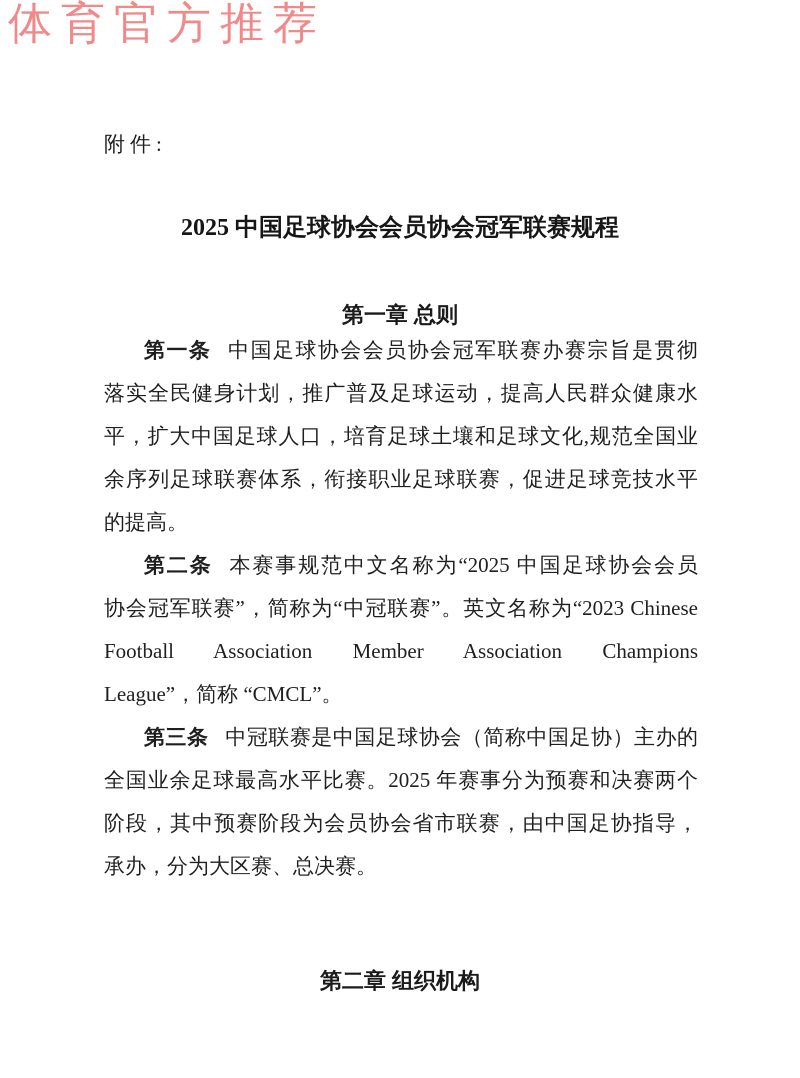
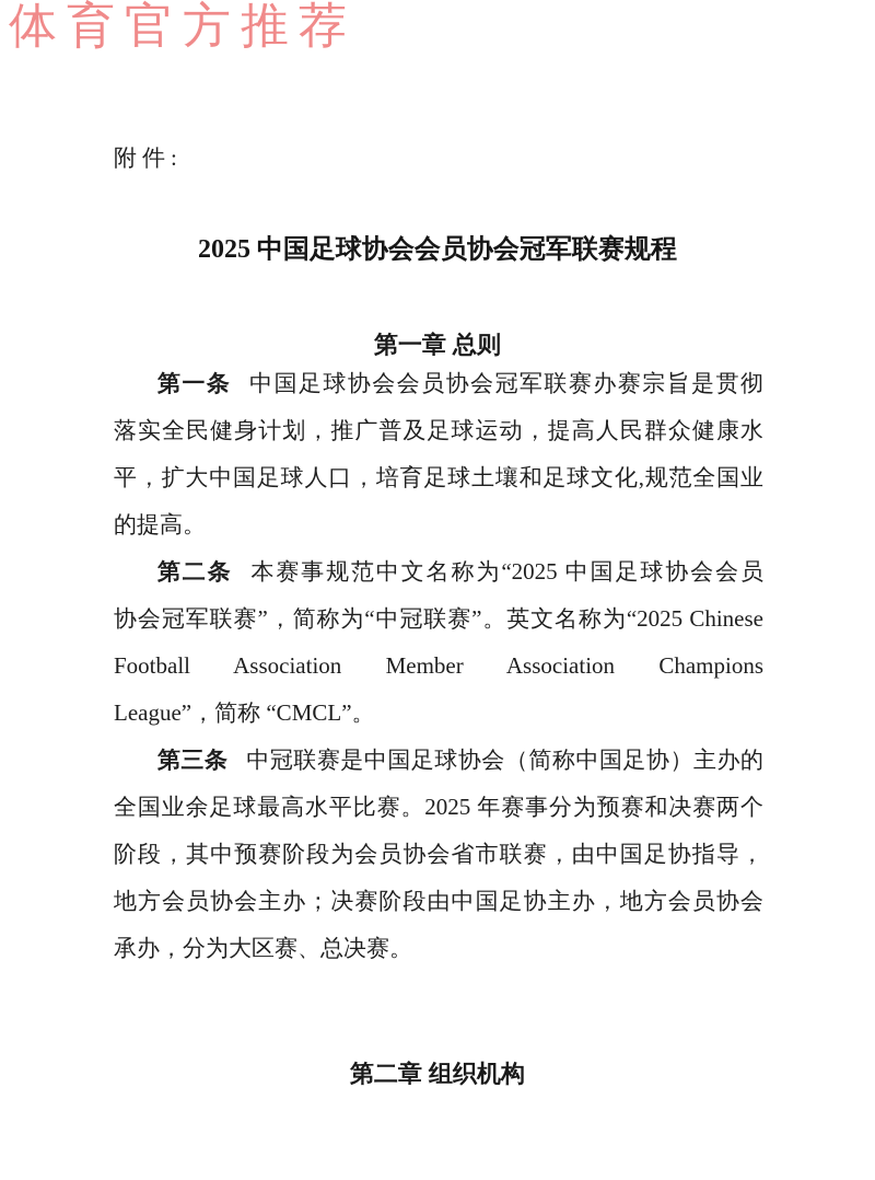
  体育官方推荐
  附件:
  2025 中国足球协会会员协会冠军联赛规程
  第一章 总则
  第一条 中国足球协会会员协会冠军联赛办赛宗旨是贯彻
  落实全民健身计划，推广普及足球运动，提高人民群众健康水
  平，扩大中国足球人口，培育足球土壤和足球文化,规范全国业
- 余序列足球联赛体系，衔接职业足球联赛，促进足球竞技水平
  的提高。
  第二条 本赛事规范中文名称为“2025 中国足球协会会员
- 协会冠军联赛”，简称为“中冠联赛”。英文名称为“2023 Chinese
+ 协会冠军联赛”，简称为“中冠联赛”。英文名称为“2025 Chinese
  Football Association Member Association Champions
  League”，简称 “CMCL”。
  第三条 中冠联赛是中国足球协会（简称中国足协）主办的
  全国业余足球最高水平比赛。2025 年赛事分为预赛和决赛两个
  阶段，其中预赛阶段为会员协会省市联赛，由中国足协指导，
+ 地方会员协会主办；决赛阶段由中国足协主办，地方会员协会
  承办，分为大区赛、总决赛。
  第二章 组织机构
